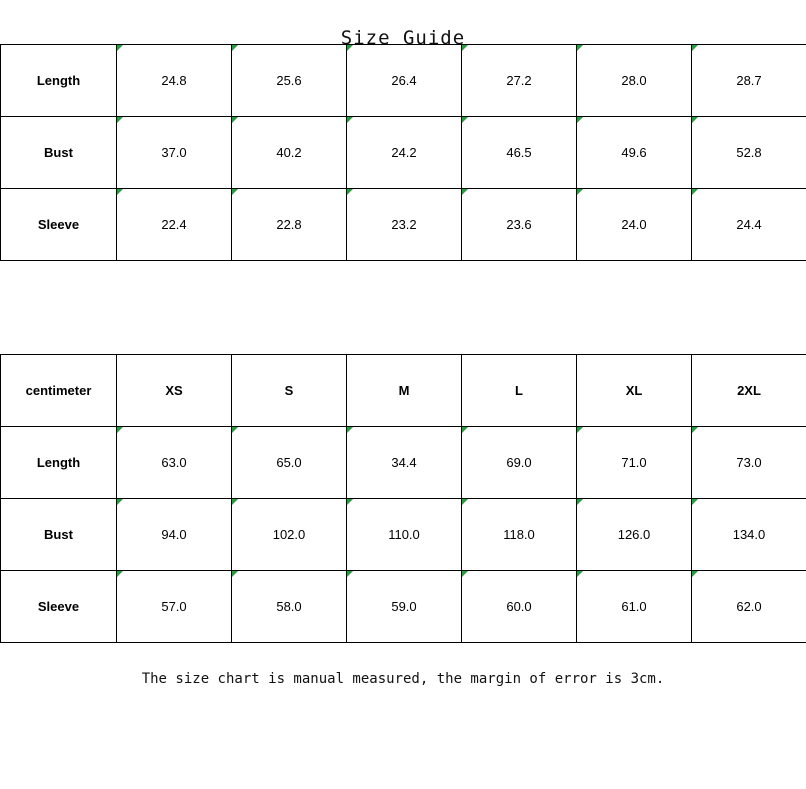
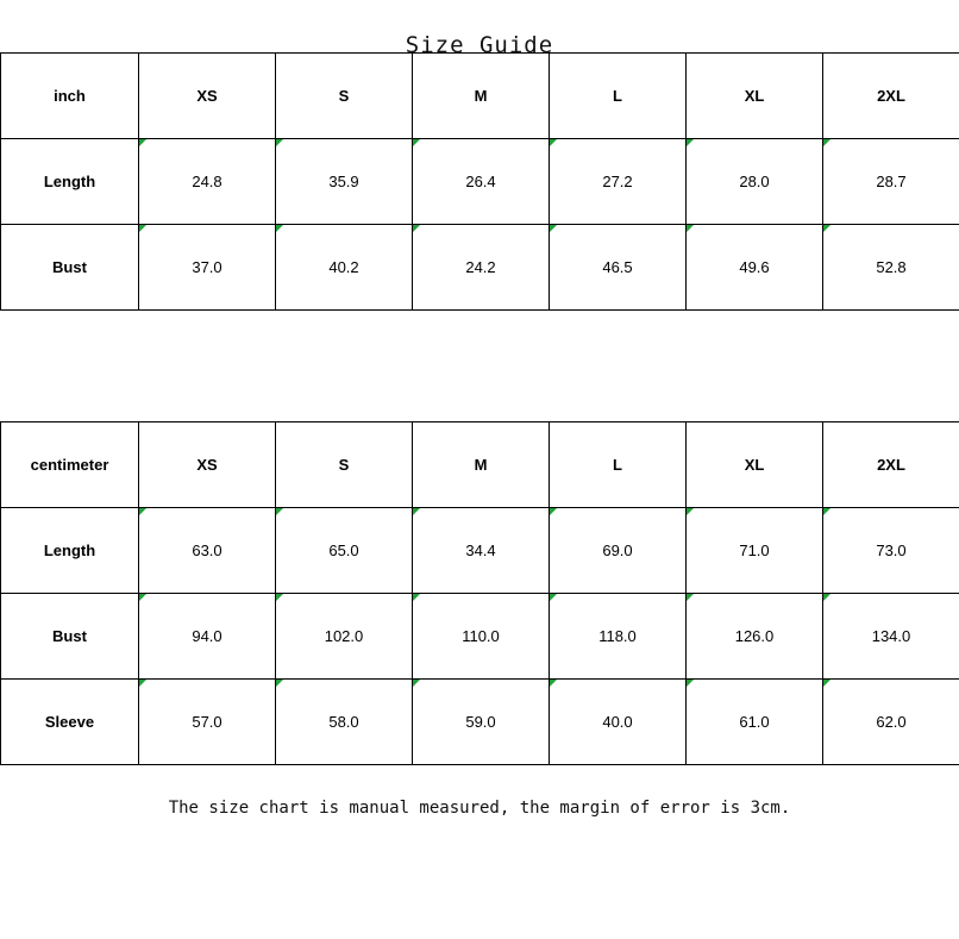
  Size Guide
+ inch	XS	S	M	L	XL	2XL
- Length	24.8	25.6	26.4	27.2	28.0	28.7
+ Length	24.8	35.9	26.4	27.2	28.0	28.7
  Bust	37.0	40.2	24.2	46.5	49.6	52.8
- Sleeve	22.4	22.8	23.2	23.6	24.0	24.4
  centimeter	XS	S	M	L	XL	2XL
  Length	63.0	65.0	34.4	69.0	71.0	73.0
  Bust	94.0	102.0	110.0	118.0	126.0	134.0
- Sleeve	57.0	58.0	59.0	60.0	61.0	62.0
+ Sleeve	57.0	58.0	59.0	40.0	61.0	62.0
  The size chart is manual measured, the margin of error is 3cm.
